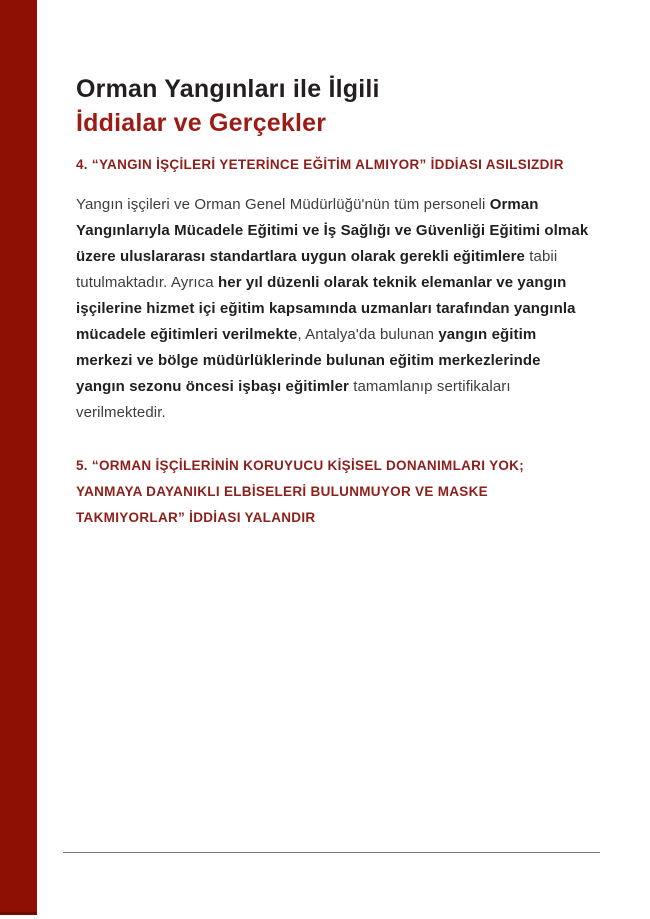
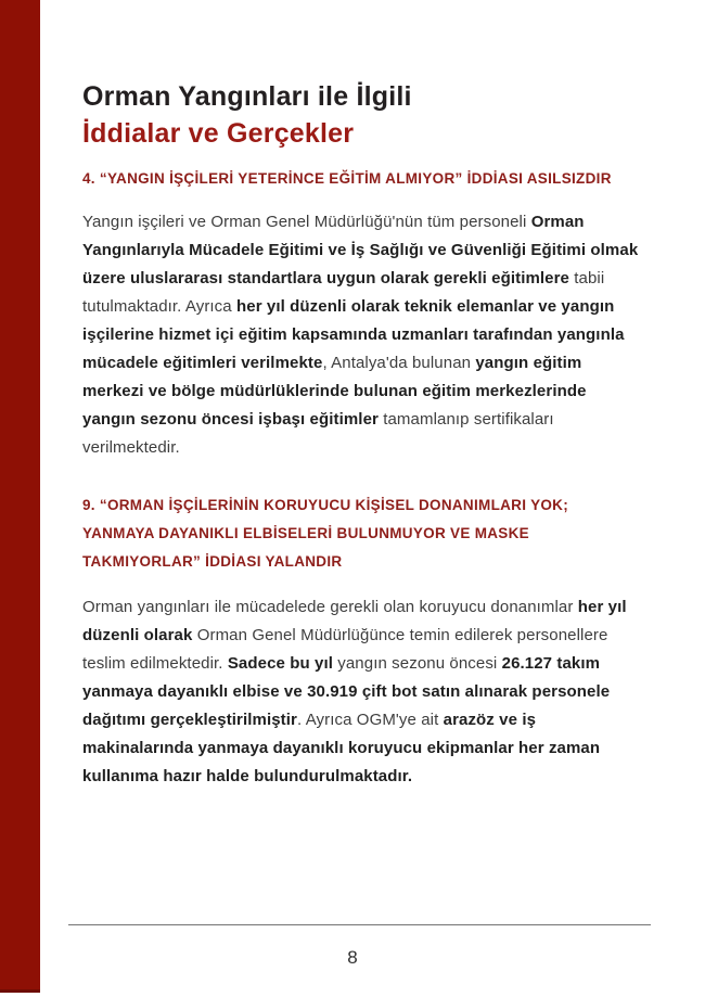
  Orman Yangınları ile İlgili
  İddialar ve Gerçekler
  4. “YANGIN İŞÇİLERİ YETERİNCE EĞİTİM ALMIYOR” İDDİASI ASILSIZDIR
  Yangın işçileri ve Orman Genel Müdürlüğü'nün tüm personeli Orman Yangınlarıyla Mücadele Eğitimi ve İş Sağlığı ve Güvenliği Eğitimi olmak üzere uluslararası standartlara uygun olarak gerekli eğitimlere tabii tutulmaktadır. Ayrıca her yıl düzenli olarak teknik elemanlar ve yangın işçilerine hizmet içi eğitim kapsamında uzmanları tarafından yangınla mücadele eğitimleri verilmekte, Antalya'da bulunan yangın eğitim merkezi ve bölge müdürlüklerinde bulunan eğitim merkezlerinde yangın sezonu öncesi işbaşı eğitimler tamamlanıp sertifikaları verilmektedir.
- 5. “ORMAN İŞÇİLERİNİN KORUYUCU KİŞİSEL DONANIMLARI YOK; YANMAYA DAYANIKLI ELBİSELERİ BULUNMUYOR VE MASKE TAKMIYORLAR” İDDİASI YALANDIR
+ 9. “ORMAN İŞÇİLERİNİN KORUYUCU KİŞİSEL DONANIMLARI YOK; YANMAYA DAYANIKLI ELBİSELERİ BULUNMUYOR VE MASKE TAKMIYORLAR” İDDİASI YALANDIR
+ Orman yangınları ile mücadelede gerekli olan koruyucu donanımlar her yıl düzenli olarak Orman Genel Müdürlüğünce temin edilerek personellere teslim edilmektedir. Sadece bu yıl yangın sezonu öncesi 26.127 takım yanmaya dayanıklı elbise ve 30.919 çift bot satın alınarak personele dağıtımı gerçekleştirilmiştir. Ayrıca OGM'ye ait arazöz ve iş makinalarında yanmaya dayanıklı koruyucu ekipmanlar her zaman kullanıma hazır halde bulundurulmaktadır.
+ 8
